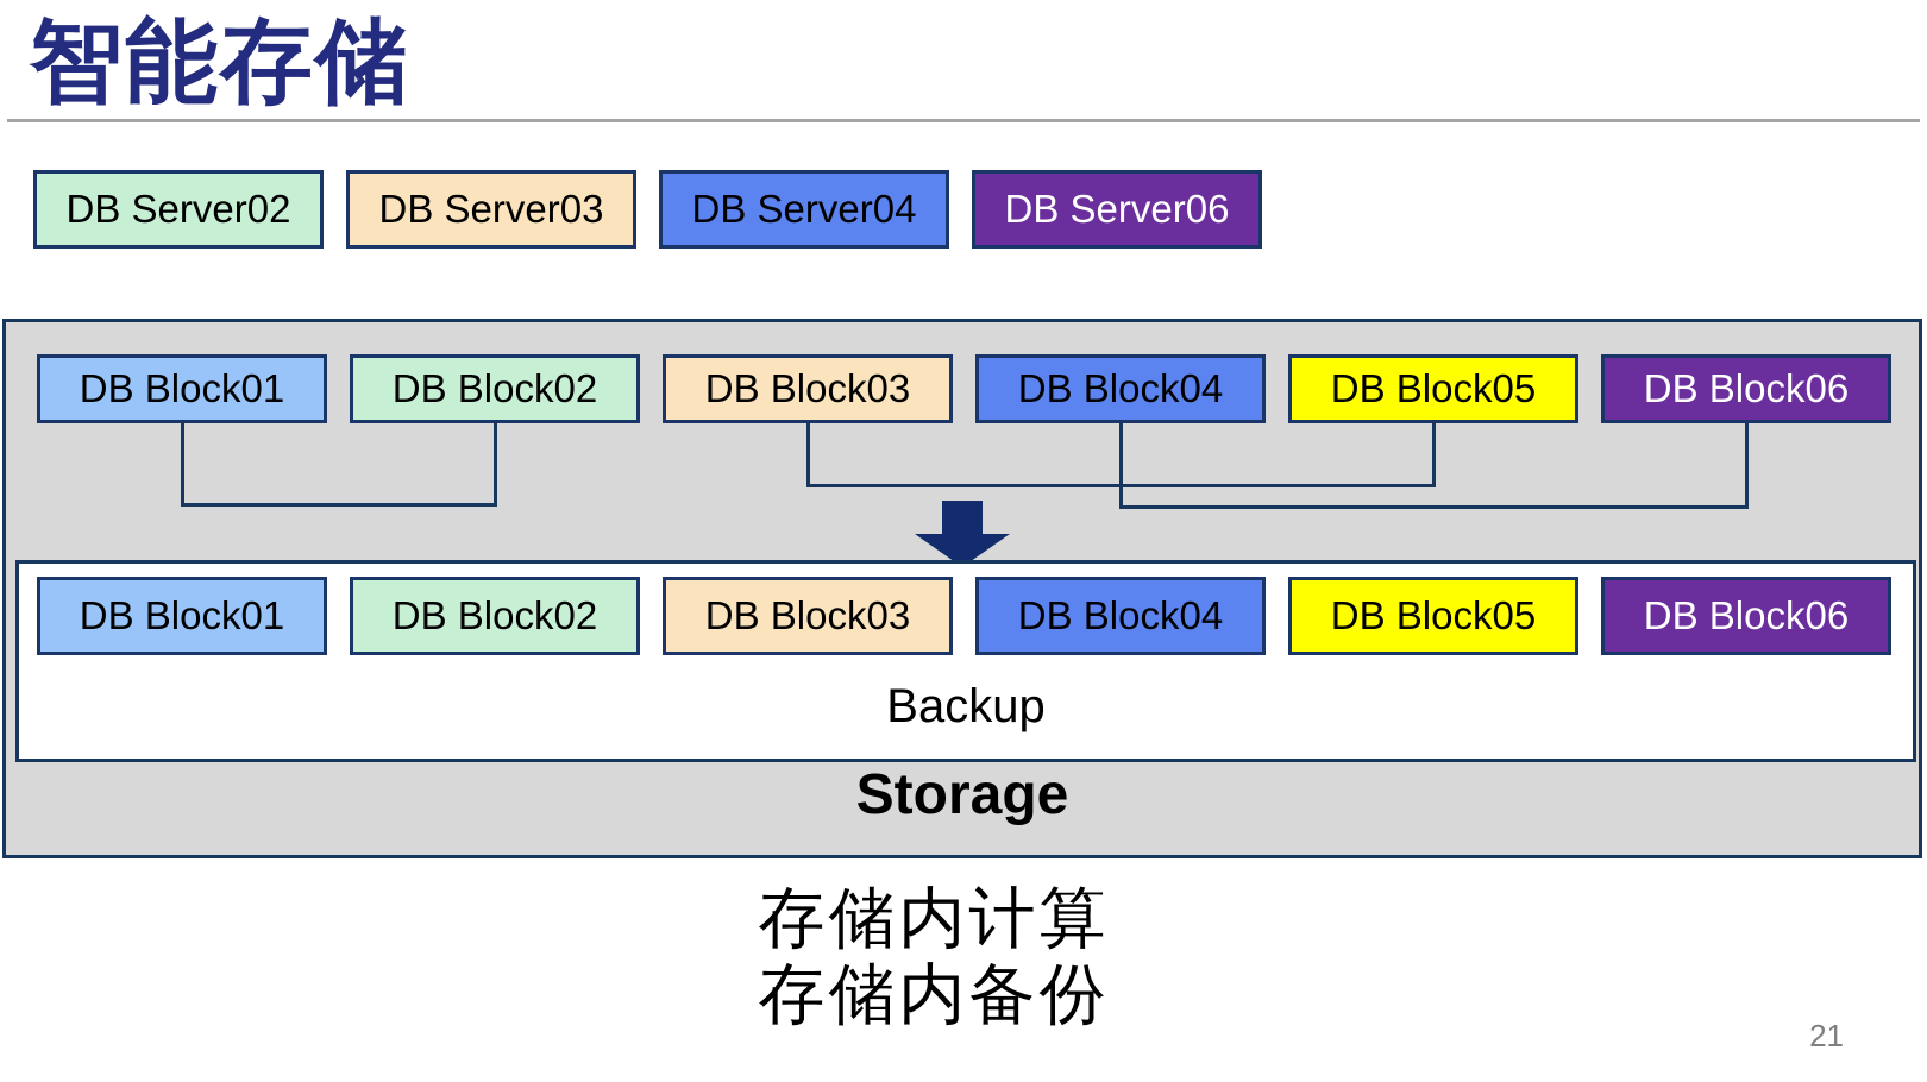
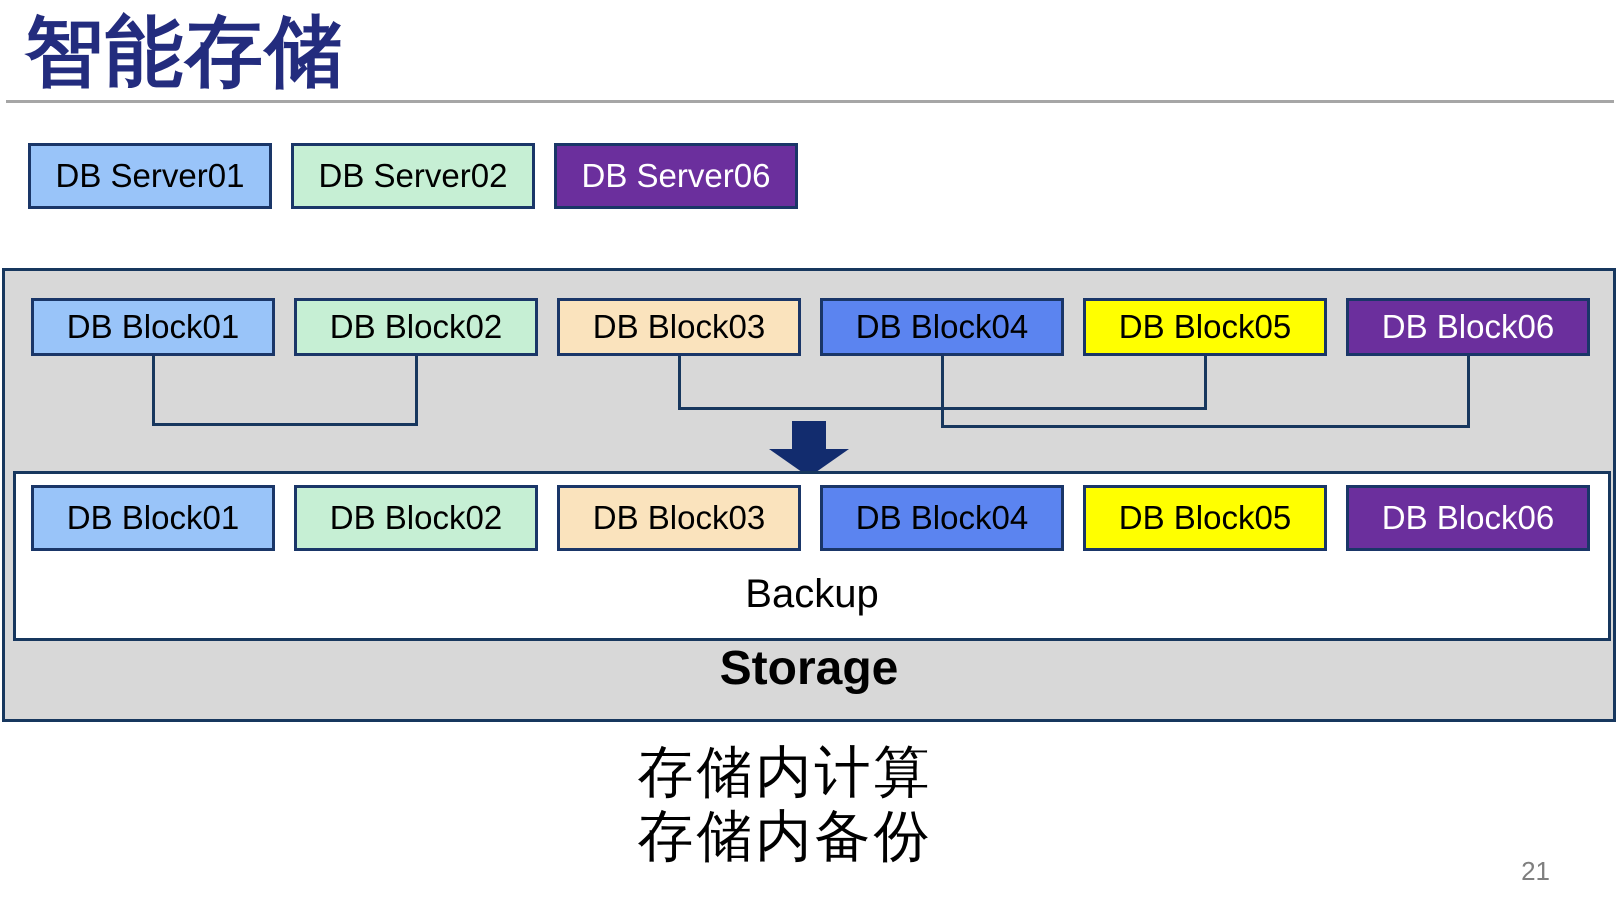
  智能存储
+ DB Server01
  DB Server02
- DB Server03
- DB Server04
  DB Server06
  DB Block01
  DB Block02
  DB Block03
  DB Block04
  DB Block05
  DB Block06
  DB Block01
  DB Block02
  DB Block03
  DB Block04
  DB Block05
  DB Block06
  Backup
  Storage
  存储内计算
  存储内备份
  21
